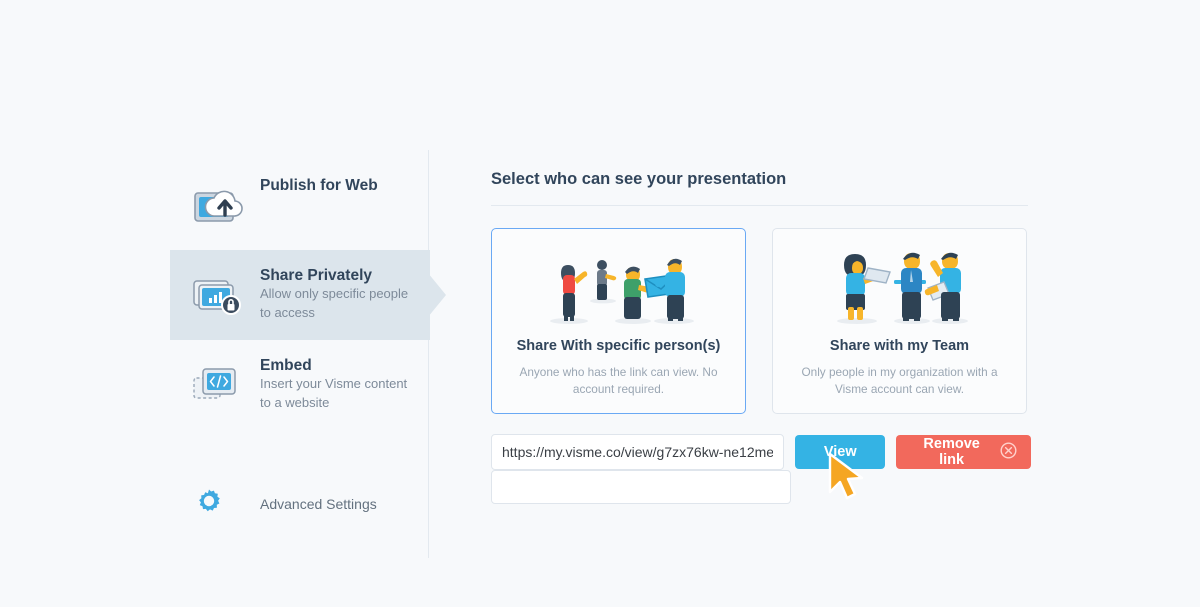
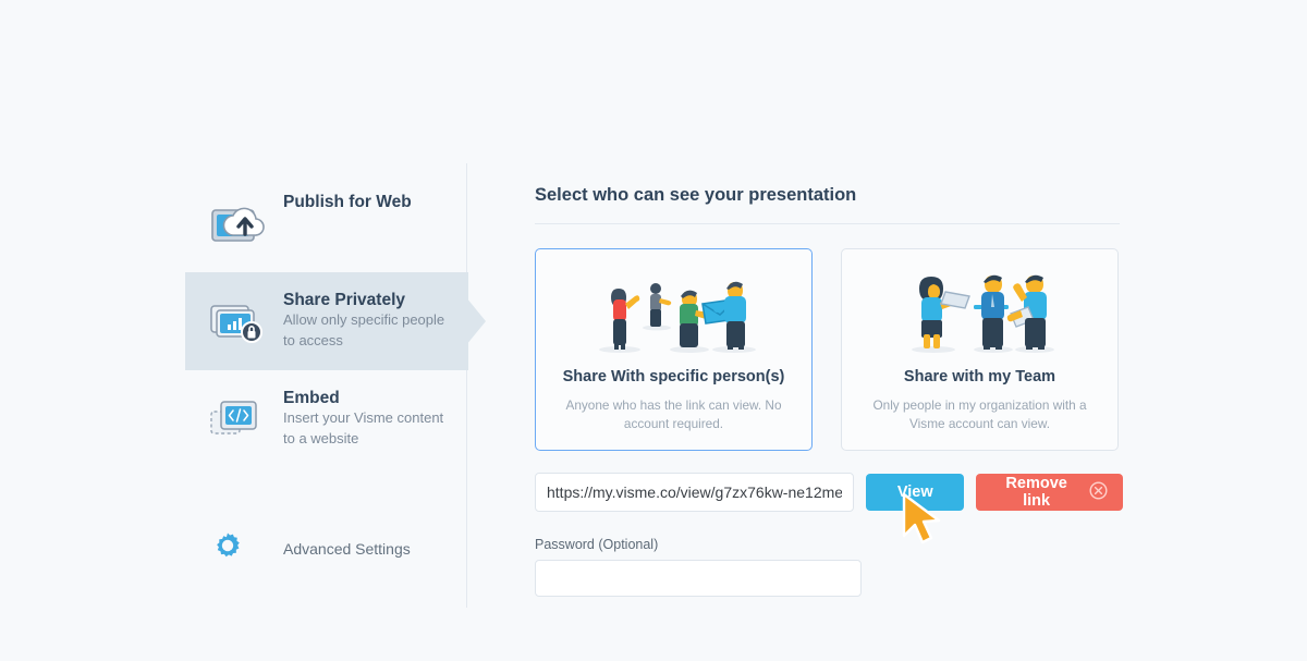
  Publish for Web
  Share Privately
  Allow only specific people to access
  Embed
  Insert your Visme content to a website
  Advanced Settings
  Select who can see your presentation
  Share With specific person(s)
  Anyone who has the link can view. No account required.
  Share with my Team
  Only people in my organization with a Visme account can view.
  https://my.visme.co/view/g7zx76kw-ne12me
  View
  Remove link
+ Password (Optional)
